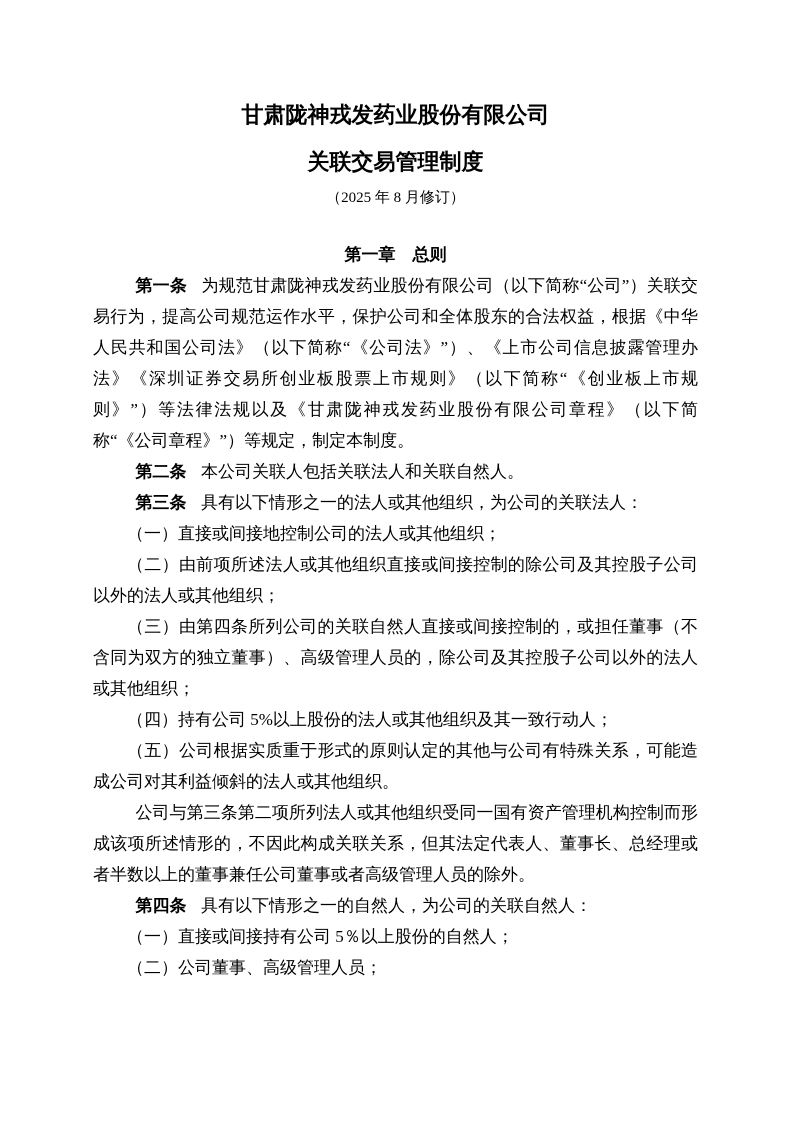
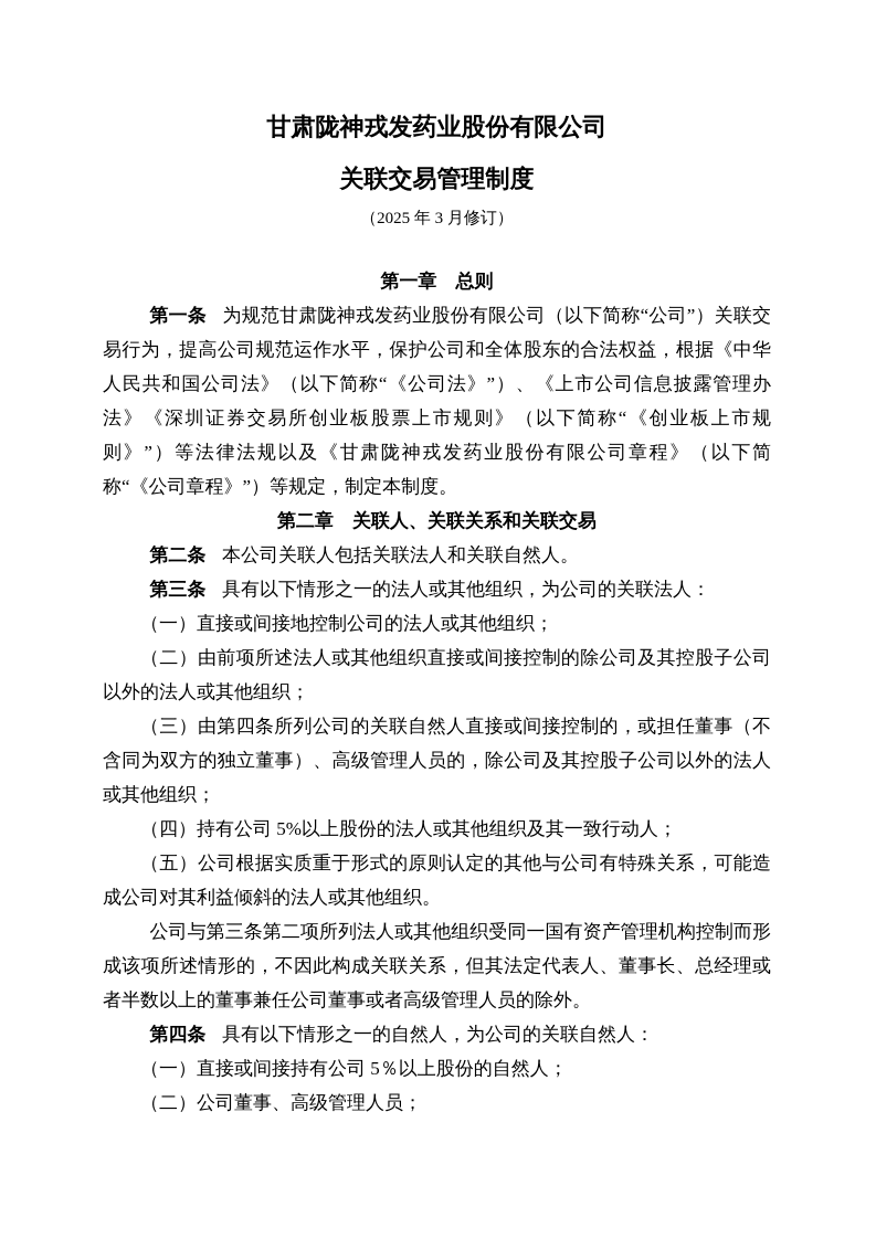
  甘肃陇神戎发药业股份有限公司
  关联交易管理制度
- （2025 年 8 月修订）
+ （2025 年 3 月修订）
  第一章 总则
  第一条 为规范甘肃陇神戎发药业股份有限公司（以下简称“公司”）关联交易行为，提高公司规范运作水平，保护公司和全体股东的合法权益，根据《中华人民共和国公司法》（以下简称“《公司法》”）、《上市公司信息披露管理办法》《深圳证券交易所创业板股票上市规则》（以下简称“《创业板上市规则》”）等法律法规以及《甘肃陇神戎发药业股份有限公司章程》（以下简称“《公司章程》”）等规定，制定本制度。
+ 第二章 关联人、关联关系和关联交易
  第二条 本公司关联人包括关联法人和关联自然人。
  第三条 具有以下情形之一的法人或其他组织，为公司的关联法人：
  （一）直接或间接地控制公司的法人或其他组织；
  （二）由前项所述法人或其他组织直接或间接控制的除公司及其控股子公司以外的法人或其他组织；
  （三）由第四条所列公司的关联自然人直接或间接控制的，或担任董事（不含同为双方的独立董事）、高级管理人员的，除公司及其控股子公司以外的法人或其他组织；
  （四）持有公司 5%以上股份的法人或其他组织及其一致行动人；
  （五）公司根据实质重于形式的原则认定的其他与公司有特殊关系，可能造成公司对其利益倾斜的法人或其他组织。
  公司与第三条第二项所列法人或其他组织受同一国有资产管理机构控制而形成该项所述情形的，不因此构成关联关系，但其法定代表人、董事长、总经理或者半数以上的董事兼任公司董事或者高级管理人员的除外。
  第四条 具有以下情形之一的自然人，为公司的关联自然人：
  （一）直接或间接持有公司 5％以上股份的自然人；
  （二）公司董事、高级管理人员；
